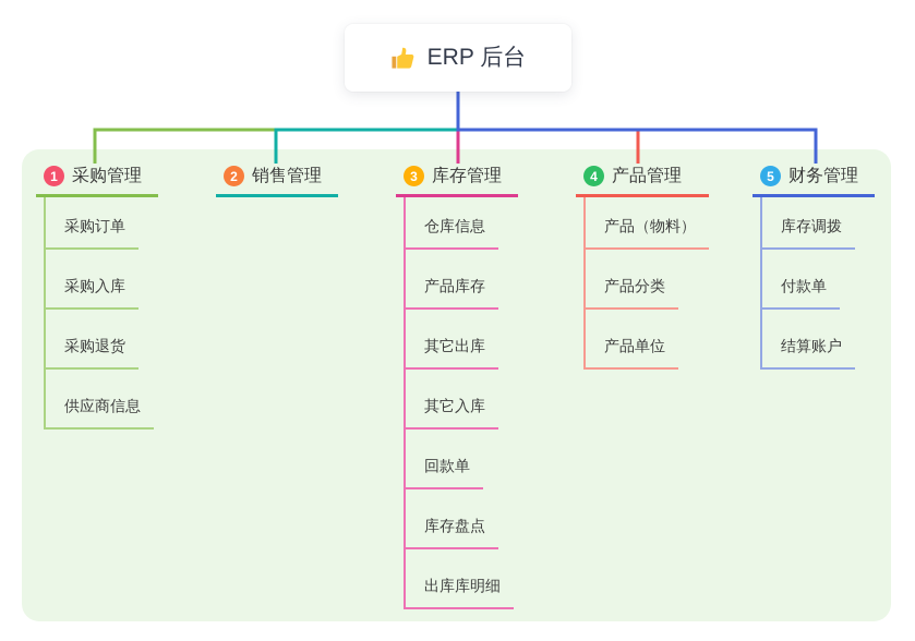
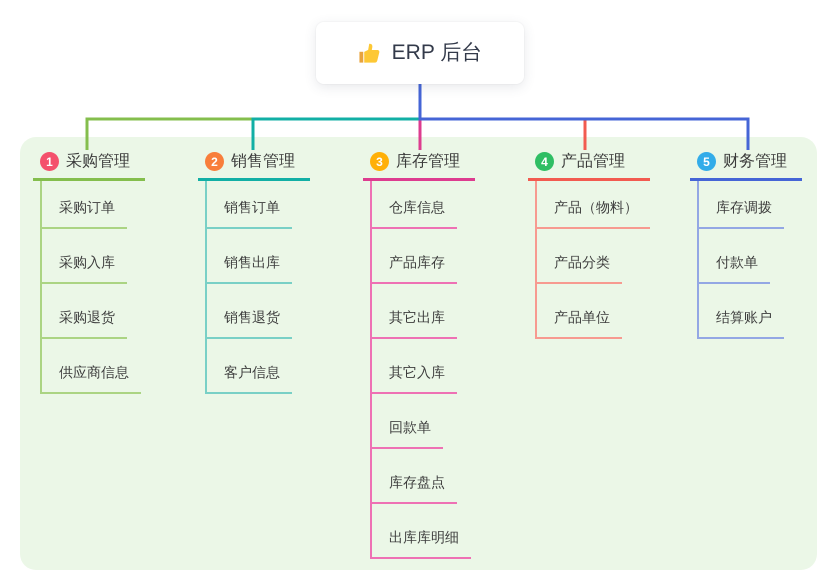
  ERP 后台
  1
  采购管理
  采购订单
  采购入库
  采购退货
  供应商信息
  2
  销售管理
+ 销售订单
+ 销售出库
+ 销售退货
+ 客户信息
  3
  库存管理
  仓库信息
  产品库存
  其它出库
  其它入库
  回款单
  库存盘点
  出库库明细
  4
  产品管理
  产品（物料）
  产品分类
  产品单位
  5
  财务管理
  库存调拨
  付款单
  结算账户
